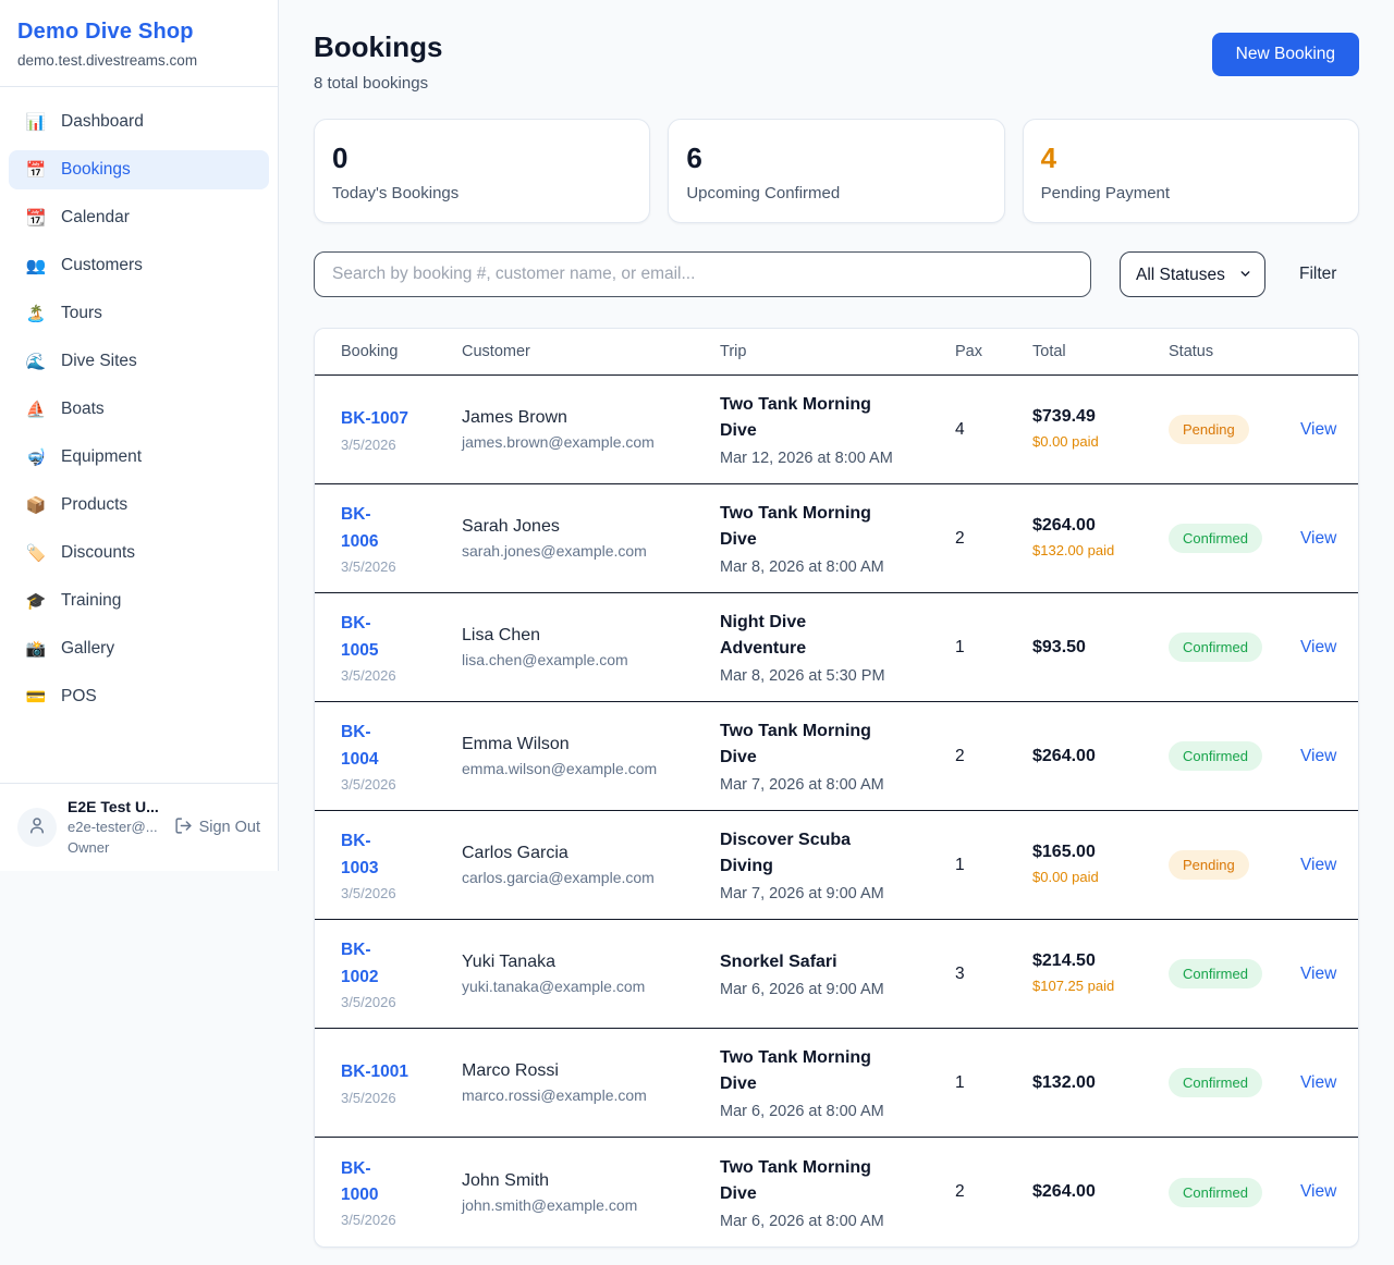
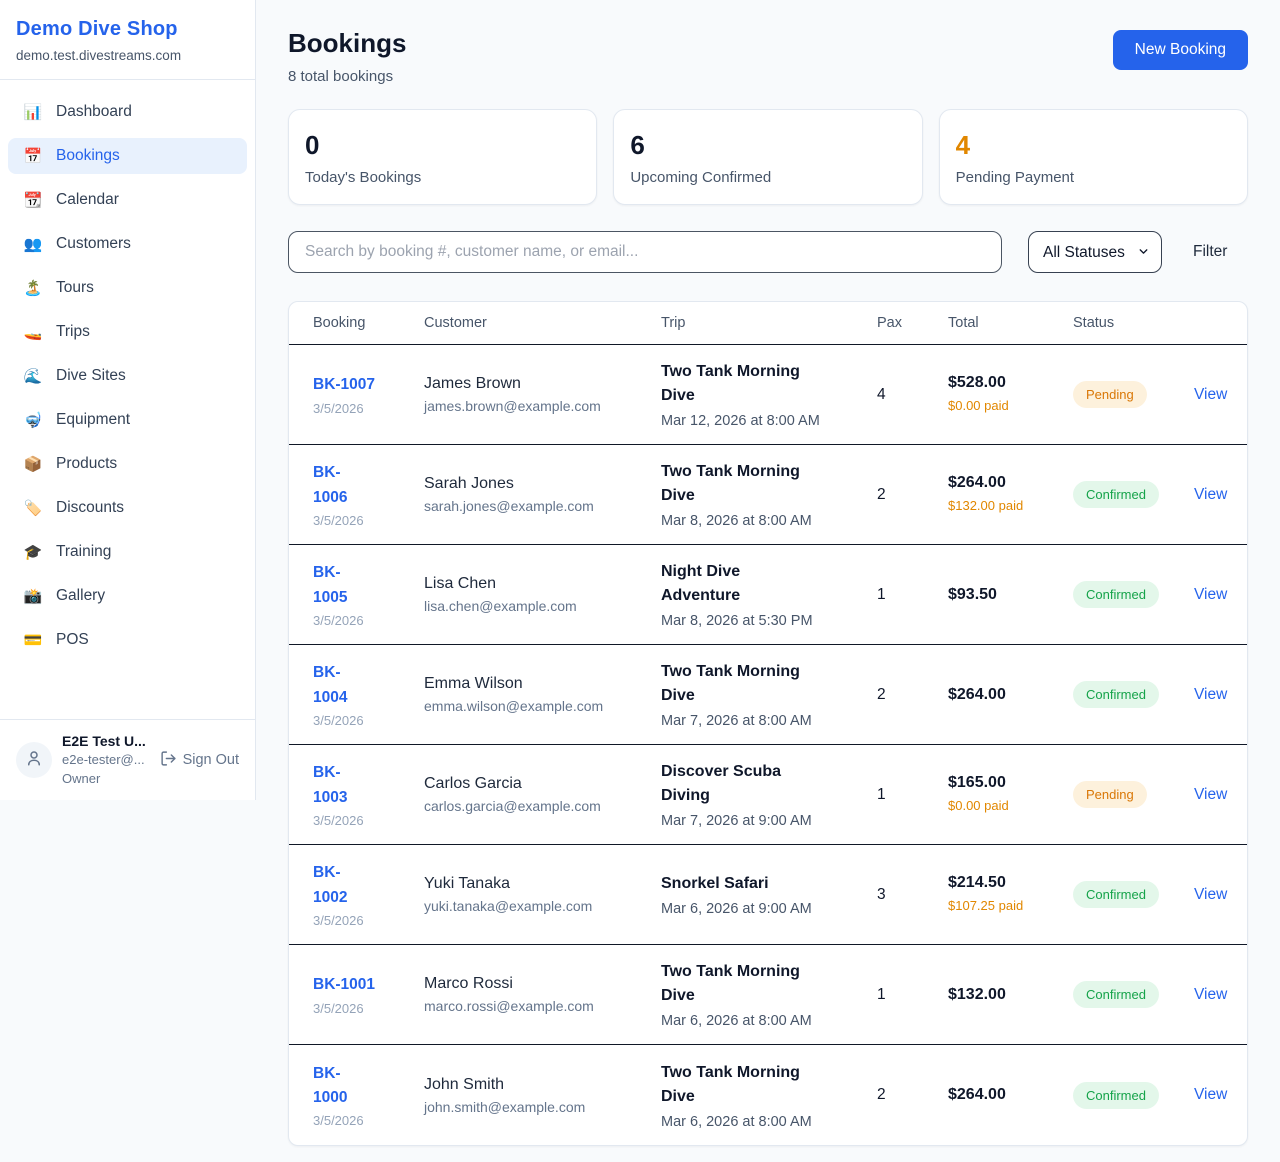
  Demo Dive Shop
  demo.test.divestreams.com
  📊
  Dashboard
  📅
  Bookings
  📆
  Calendar
  👥
  Customers
  🏝️
  Tours
+ 🚤
+ Trips
  🌊
  Dive Sites
- ⛵
- Boats
  🤿
  Equipment
  📦
  Products
  🏷️
  Discounts
  🎓
  Training
  📸
  Gallery
  💳
  POS
  E2E Test U...
  e2e-tester@...
  Owner
  Sign Out
  Bookings
  8 total bookings
  New Booking
  0
  Today's Bookings
  6
  Upcoming Confirmed
  4
  Pending Payment
  Search by booking #, customer name, or email...
  All Statuses
  Filter
  Booking
  Customer
  Trip
  Pax
  Total
  Status
  BK-1007
  3/5/2026
  James Brown
  james.brown@example.com
  Two Tank Morning Dive
  Mar 12, 2026 at 8:00 AM
  4
- $739.49
+ $528.00
  $0.00 paid
  Pending
  View
  BK-
  1006
  3/5/2026
  Sarah Jones
  sarah.jones@example.com
  Two Tank Morning Dive
  Mar 8, 2026 at 8:00 AM
  2
  $264.00
  $132.00 paid
  Confirmed
  View
  BK-
  1005
  3/5/2026
  Lisa Chen
  lisa.chen@example.com
  Night Dive Adventure
  Mar 8, 2026 at 5:30 PM
  1
  $93.50
  Confirmed
  View
  BK-
  1004
  3/5/2026
  Emma Wilson
  emma.wilson@example.com
  Two Tank Morning Dive
  Mar 7, 2026 at 8:00 AM
  2
  $264.00
  Confirmed
  View
  BK-
  1003
  3/5/2026
  Carlos Garcia
  carlos.garcia@example.com
  Discover Scuba Diving
  Mar 7, 2026 at 9:00 AM
  1
  $165.00
  $0.00 paid
  Pending
  View
  BK-
  1002
  3/5/2026
  Yuki Tanaka
  yuki.tanaka@example.com
  Snorkel Safari
  Mar 6, 2026 at 9:00 AM
  3
  $214.50
  $107.25 paid
  Confirmed
  View
  BK-1001
  3/5/2026
  Marco Rossi
  marco.rossi@example.com
  Two Tank Morning Dive
  Mar 6, 2026 at 8:00 AM
  1
  $132.00
  Confirmed
  View
  BK-
  1000
  3/5/2026
  John Smith
  john.smith@example.com
  Two Tank Morning Dive
  Mar 6, 2026 at 8:00 AM
  2
  $264.00
  Confirmed
  View
